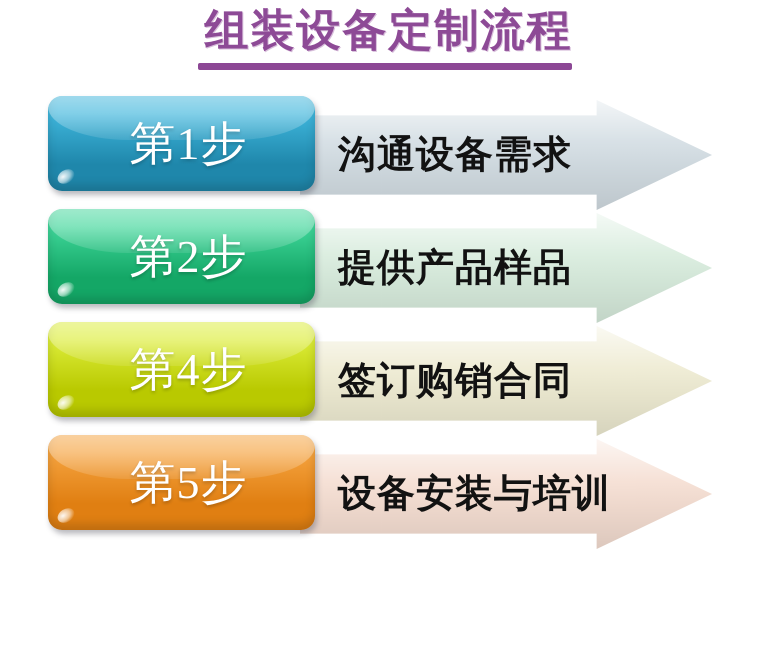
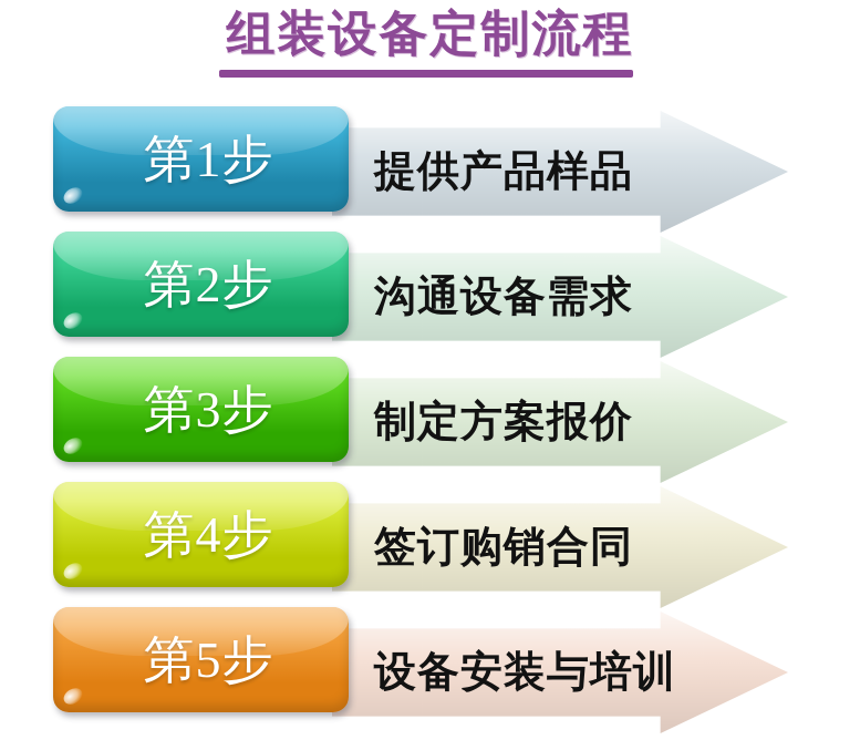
  组装设备定制流程
- 沟通设备需求
+ 提供产品样品
  第1步
- 提供产品样品
+ 沟通设备需求
  第2步
+ 制定方案报价
+ 第3步
  签订购销合同
  第4步
  设备安装与培训
  第5步
